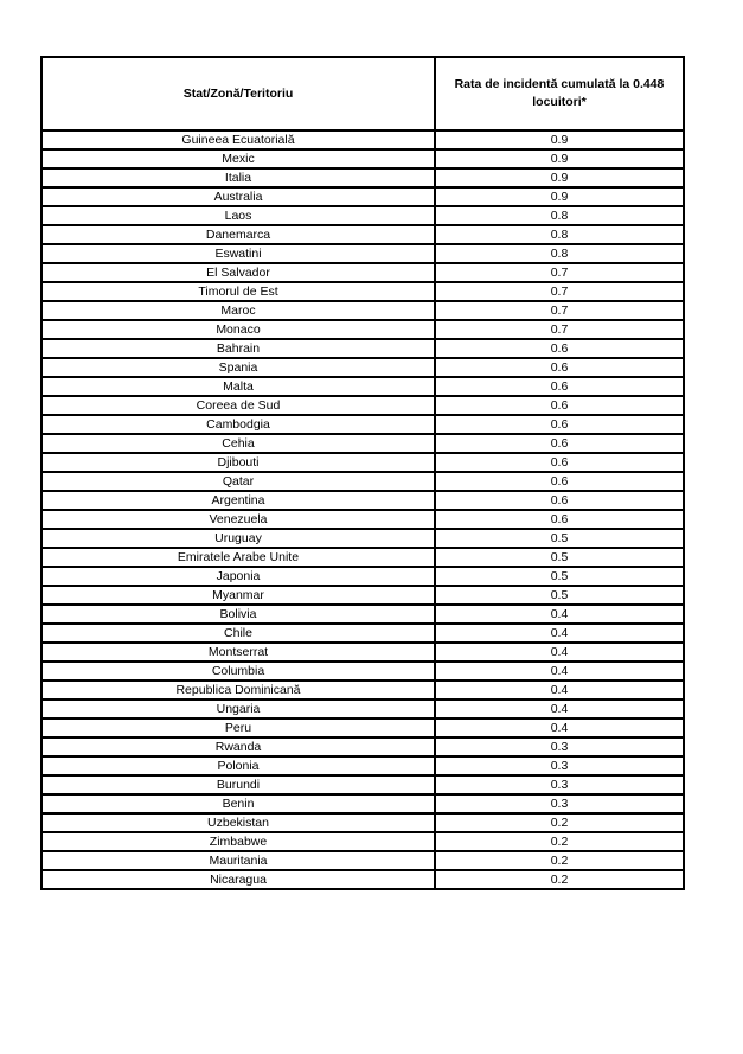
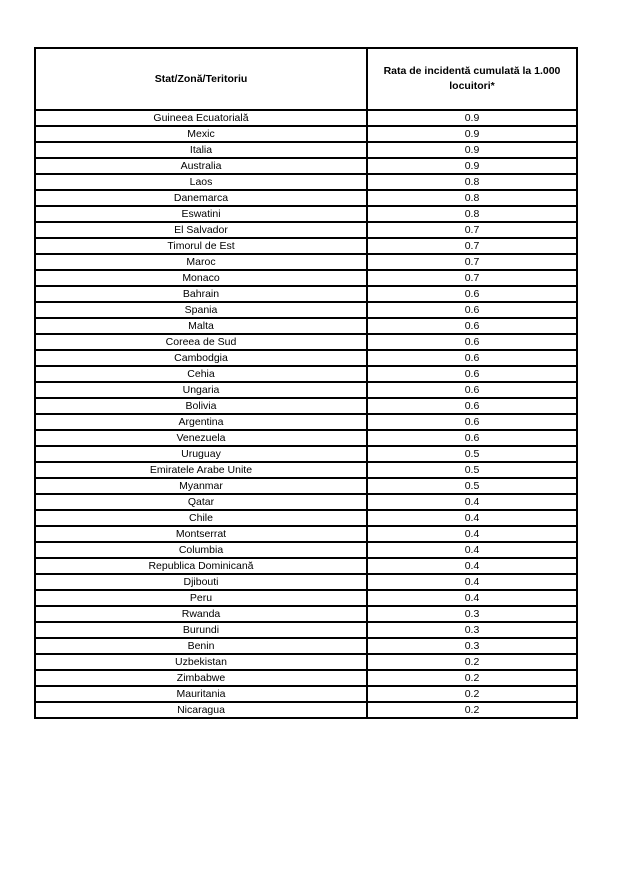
- Stat/Zonă/Teritoriu	Rata de incidentă cumulată la 0.448 locuitori*
+ Stat/Zonă/Teritoriu	Rata de incidentă cumulată la 1.000 locuitori*
  Guineea Ecuatorială	0.9
  Mexic	0.9
  Italia	0.9
  Australia	0.9
  Laos	0.8
  Danemarca	0.8
  Eswatini	0.8
  El Salvador	0.7
  Timorul de Est	0.7
  Maroc	0.7
  Monaco	0.7
  Bahrain	0.6
  Spania	0.6
  Malta	0.6
  Coreea de Sud	0.6
  Cambodgia	0.6
  Cehia	0.6
- Djibouti	0.6
+ Ungaria	0.6
- Qatar	0.6
+ Bolivia	0.6
  Argentina	0.6
  Venezuela	0.6
  Uruguay	0.5
  Emiratele Arabe Unite	0.5
- Japonia	0.5
  Myanmar	0.5
- Bolivia	0.4
+ Qatar	0.4
  Chile	0.4
  Montserrat	0.4
  Columbia	0.4
  Republica Dominicană	0.4
- Ungaria	0.4
+ Djibouti	0.4
  Peru	0.4
  Rwanda	0.3
- Polonia	0.3
  Burundi	0.3
  Benin	0.3
  Uzbekistan	0.2
  Zimbabwe	0.2
  Mauritania	0.2
  Nicaragua	0.2
